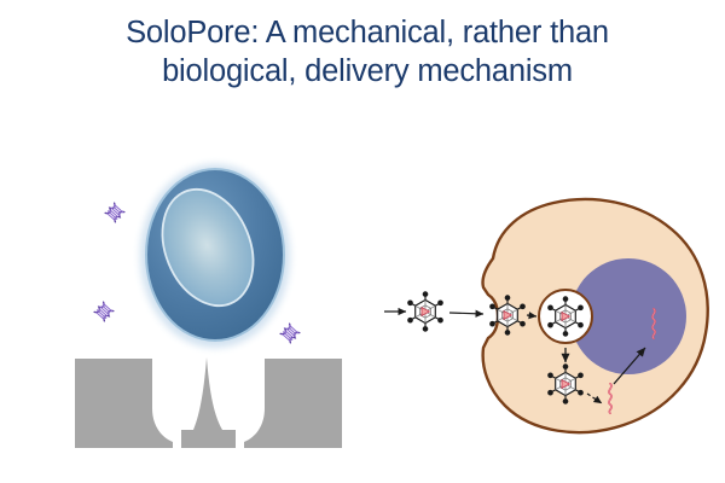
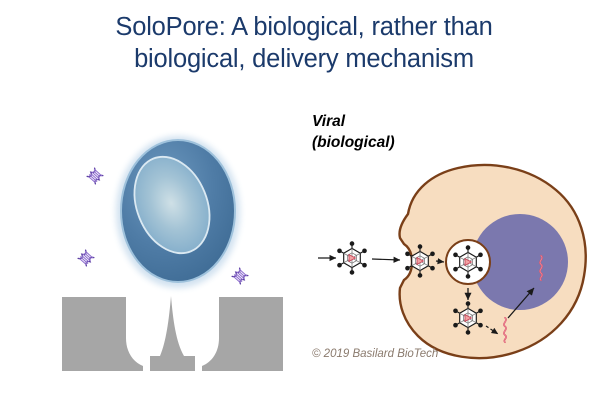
- SoloPore: A mechanical, rather than
+ SoloPore: A biological, rather than
  biological, delivery mechanism
+ Viral
+ (biological)
+ © 2019 Basilard BioTech
